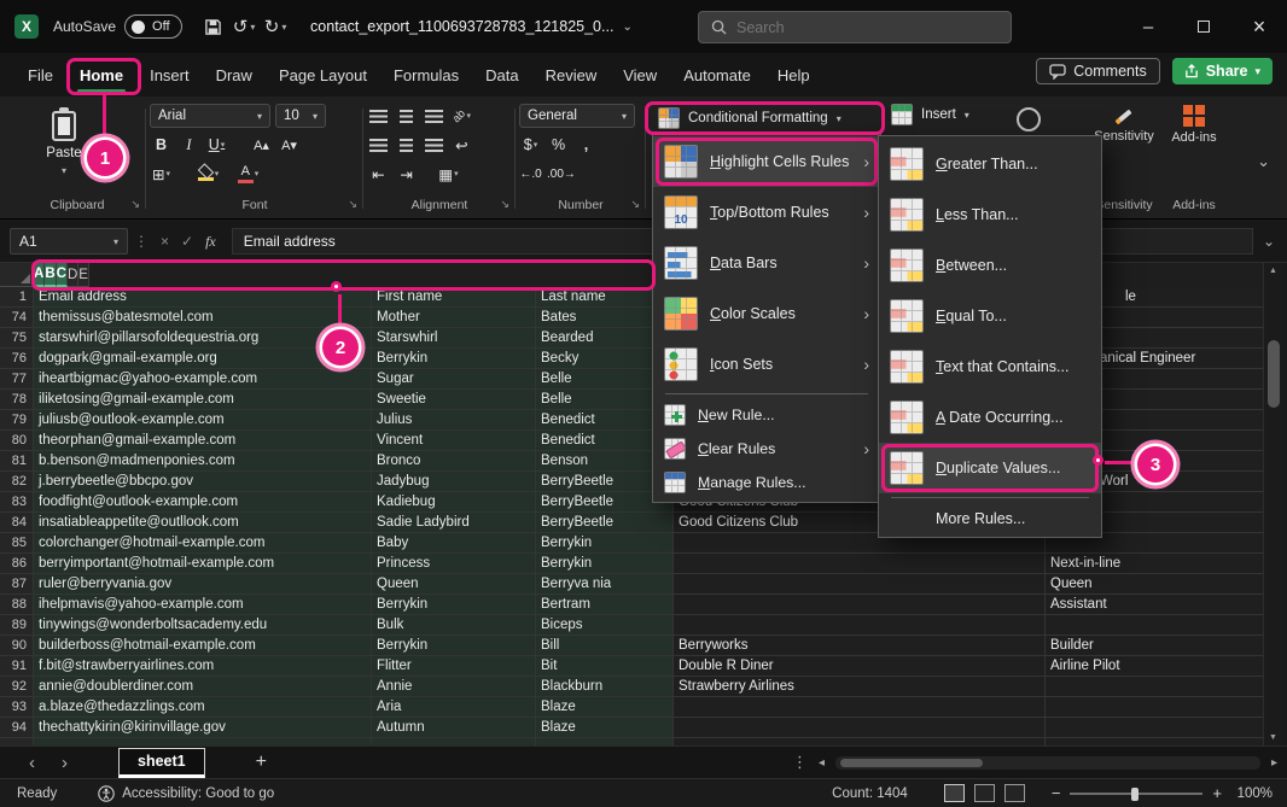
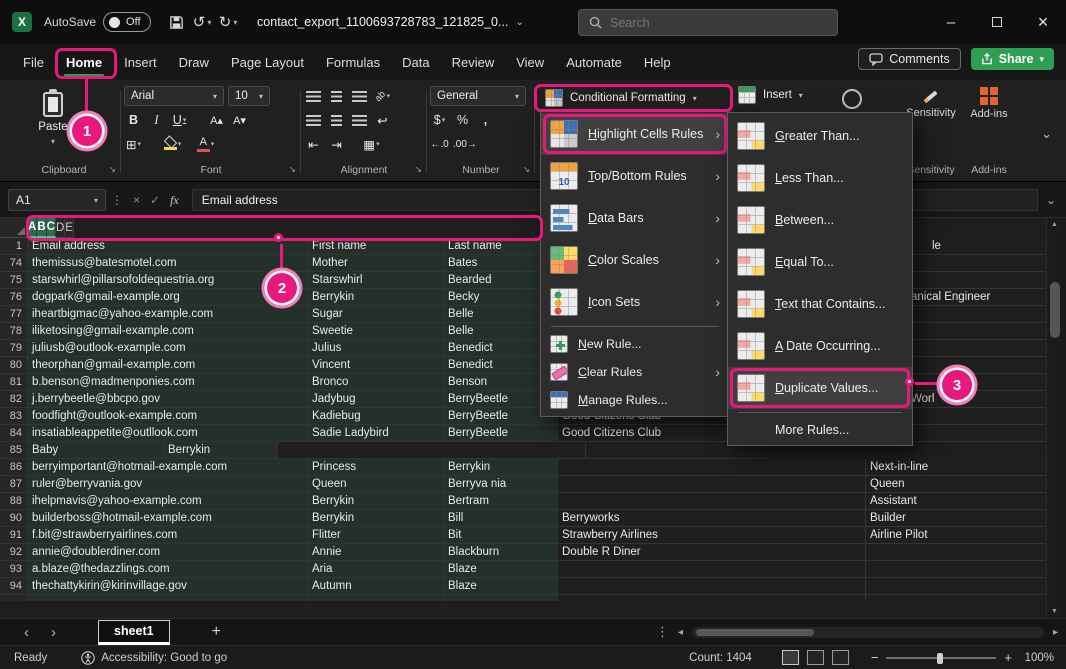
  X
  AutoSave
  Off
  ↺
  ▾
  ↻
  ▾
  contact_export_1100693728783_121825_0...
  ⌄
  Search
  –
  ×
  File
  Home
  Insert
  Draw
  Page Layout
  Formulas
  Data
  Review
  View
  Automate
  Help
  Comments
  Share
  ▾
  Paste
  ▾
  Clipboard
  ↘
  Arial
  ▾
  10
  ▾
  B
  I
  U
  A▴
  A▾
  ⊞
  A
  Font
  ↘
  ↩
  ⇤
  ⇥
  ▦
  Alignment
  ↘
  General
  ▾
  $
  %
  ,
  ←.0
  .00→
  Number
  ↘
  Conditional Formatting
  ▾
  Insert
  ▾
  ensitivity
  ensitivity
  Add-ins
  Add-ins
  ⌄
  A1
  ▾
  ⋮
  ×
  ✓
  fx
  Email address
  ⌄
  A
  B
  C
  D
  E
  1
  Email address
  First name
  Last name
  le
  74
  themissus@batesmotel.com
  Mother
  Bates
  75
  starswhirl@pillarsofoldequestria.org
  Starswhirl
  Bearded
  76
  dogpark@gmail-example.org
  Berrykin
  Becky
  anical Engineer
  77
  iheartbigmac@yahoo-example.com
  Sugar
  Belle
  78
  iliketosing@gmail-example.com
  Sweetie
  Belle
  79
  juliusb@outlook-example.com
  Julius
  Benedict
  80
  theorphan@gmail-example.com
  Vincent
  Benedict
  81
  b.benson@madmenponies.com
  Bronco
  Benson
  82
  j.berrybeetle@bbcpo.gov
  Jadybug
  BerryBeetle
  Worl
  83
  foodfight@outlook-example.com
  Kadiebug
  BerryBeetle
  84
  insatiableappetite@outllook.com
  Sadie Ladybird
  BerryBeetle
  Good Citizens Club
  85
- colorchanger@hotmail-example.com
  Baby
  Berrykin
  86
  berryimportant@hotmail-example.com
  Princess
  Berrykin
  Next-in-line
  87
  ruler@berryvania.gov
  Queen
  Berryva nia
  Queen
  88
  ihelpmavis@yahoo-example.com
  Berrykin
  Bertram
  Assistant
- 89
- tinywings@wonderboltsacademy.edu
- Bulk
- Biceps
  90
  builderboss@hotmail-example.com
  Berrykin
  Bill
  Berryworks
  Builder
  91
  f.bit@strawberryairlines.com
  Flitter
  Bit
- Double R Diner
+ Strawberry Airlines
  Airline Pilot
  92
  annie@doublerdiner.com
  Annie
  Blackburn
- Strawberry Airlines
+ Double R Diner
  93
  a.blaze@thedazzlings.com
  Aria
  Blaze
  94
  thechattykirin@kirinvillage.gov
  Autumn
  Blaze
  Highlight Cells Rules
  ›
  10
  Top/Bottom Rules
  ›
  Data Bars
  ›
  Color Scales
  ›
  Icon Sets
  ›
  New Rule...
  Clear Rules
  ›
  Manage Rules...
  Greater Than...
  Less Than...
  Between...
  Equal To...
  Text that Contains...
  A Date Occurring...
  Duplicate Values...
  More Rules...
  ‹
  ›
  sheet1
  +
  ⋮
  ◂
  ▸
  Ready
  Accessibility: Good to go
  Count: 1404
  −
  +
  100%
  1
  2
  3
